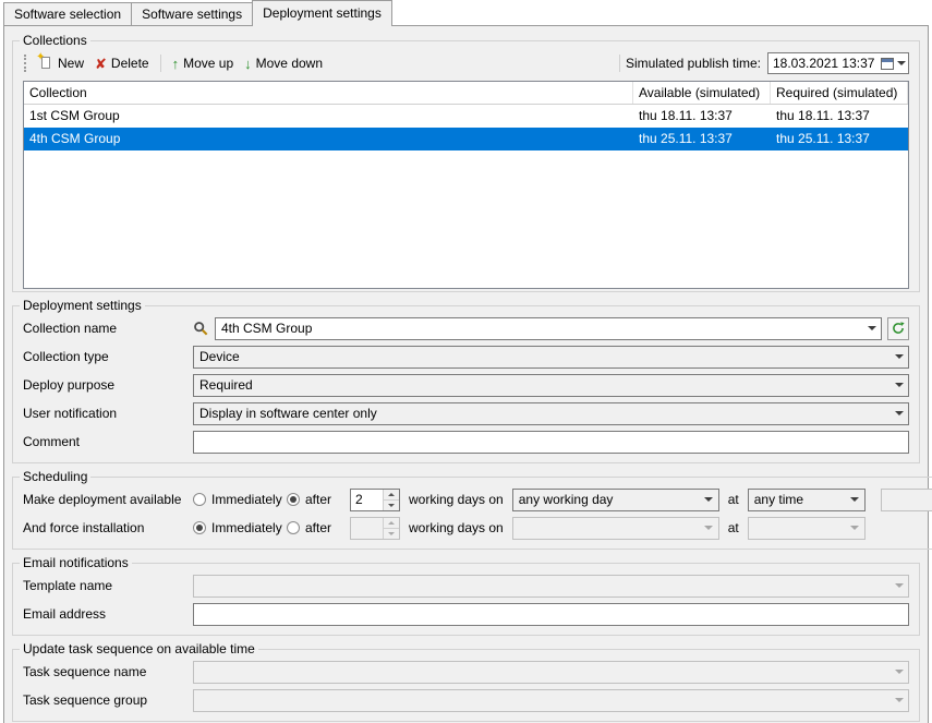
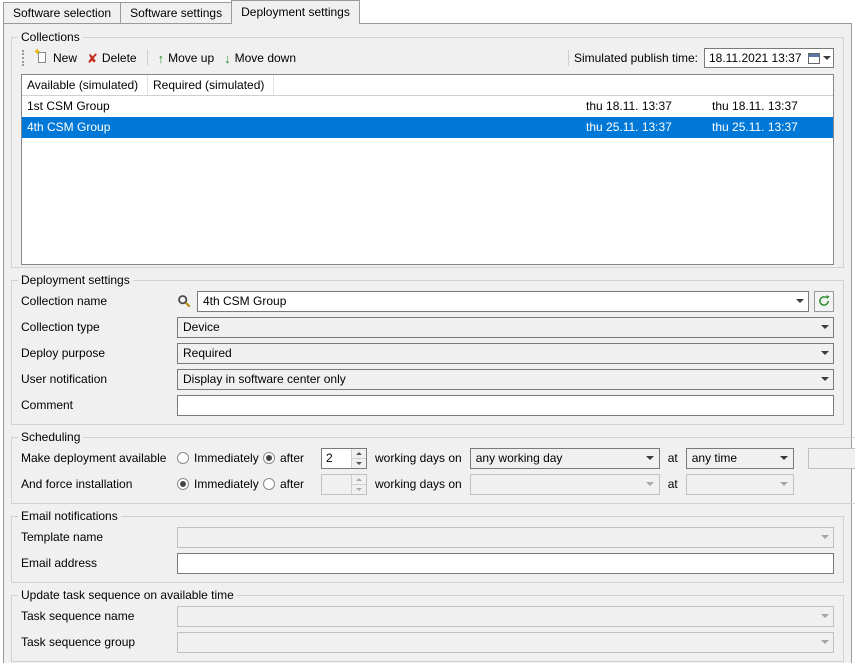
  Software selection
  Software settings
  Deployment settings
  Collections
  ✦
  New
  ✘
  Delete
  ↑
  Move up
  ↓
  Move down
  Simulated publish time:
- 18.03.2021 13:37
+ 18.11.2021 13:37
- Collection
  Available (simulated)
  Required (simulated)
  1st CSM Group
  thu 18.11. 13:37
  thu 18.11. 13:37
  4th CSM Group
  thu 25.11. 13:37
  thu 25.11. 13:37
  Deployment settings
  Collection name
  4th CSM Group
  Collection type
  Device
  Deploy purpose
  Required
  User notification
  Display in software center only
  Comment
  Scheduling
  Make deployment available
  Immediately
  after
  2
  working days on
  any working day
  at
  any time
  And force installation
  Immediately
  after
  working days on
  at
  Email notifications
  Template name
  Email address
  Update task sequence on available time
  Task sequence name
  Task sequence group
